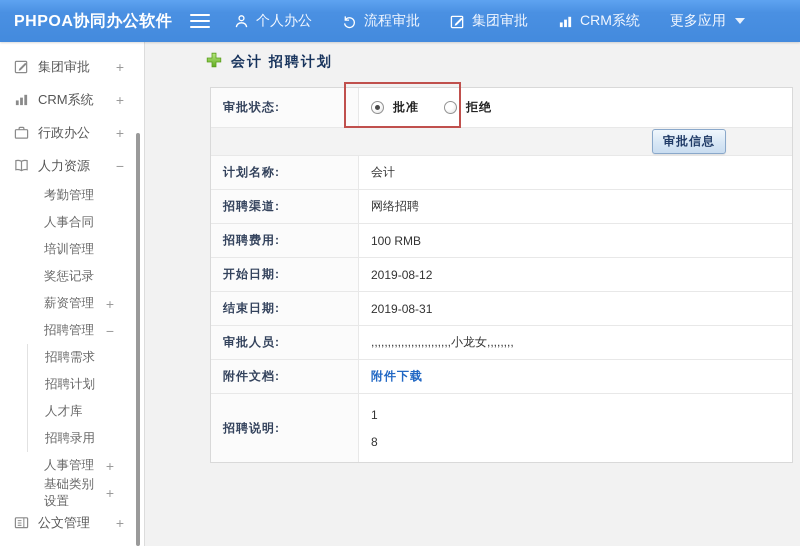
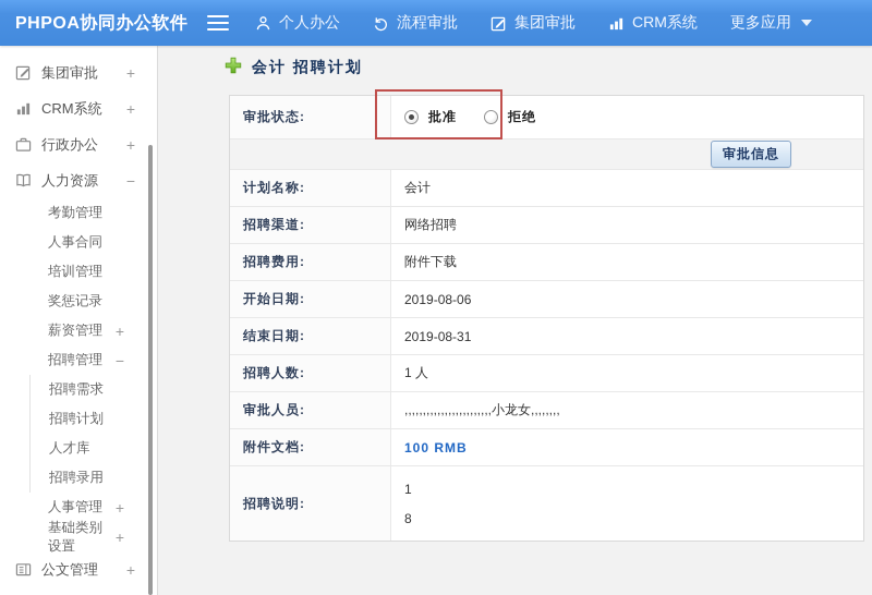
  PHPOA协同办公软件
  个人办公
  流程审批
  集团审批
  CRM系统
  更多应用
  集团审批
  +
  CRM系统
  +
  行政办公
  +
  人力资源
  −
  考勤管理
  人事合同
  培训管理
  奖惩记录
  薪资管理
  +
  招聘管理
  −
  招聘需求
  招聘计划
  人才库
  招聘录用
  人事管理
  +
  基础类别设置
  +
  公文管理
  +
  会计 招聘计划
  审批状态:
  批准
  拒绝
  审批信息
  计划名称:
  会计
  招聘渠道:
  网络招聘
  招聘费用:
- 100 RMB
+ 附件下载
  开始日期:
- 2019-08-12
+ 2019-08-06
  结束日期:
  2019-08-31
+ 招聘人数:
+ 1 人
  审批人员:
  ,,,,,,,,,,,,,,,,,,,,,,,,小龙女,,,,,,,,
  附件文档:
- 附件下载
+ 100 RMB
  招聘说明:
  1
  8
